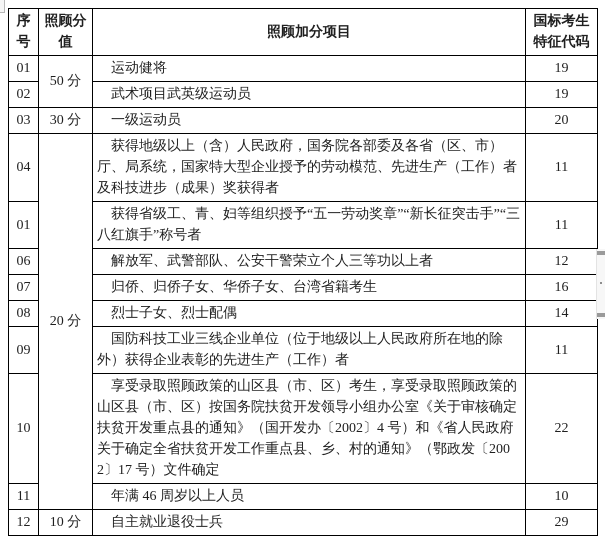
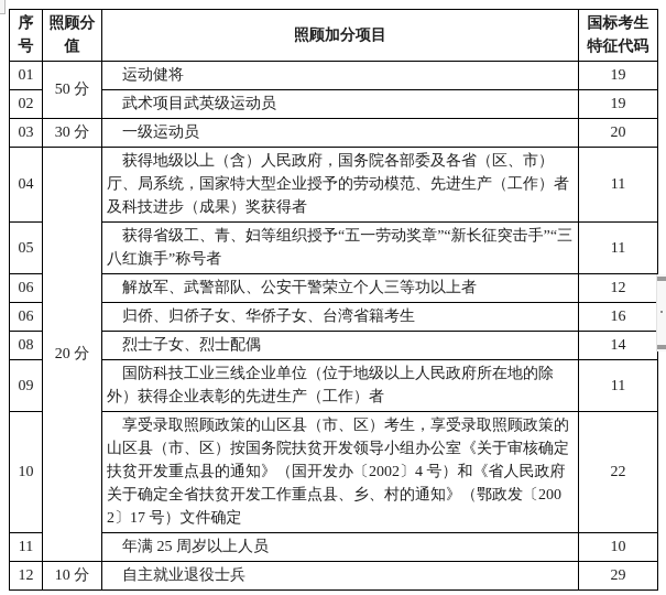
  序号	照顾分值	照顾加分项目	国标考生特征代码
  01	50 分	运动健将	19
  02	武术项目武英级运动员	19
  03	30 分	一级运动员	20
  04	20 分	获得地级以上（含）人民政府，国务院各部委及各省（区、市）厅、局系统，国家特大型企业授予的劳动模范、先进生产（工作）者及科技进步（成果）奖获得者	11
- 01	获得省级工、青、妇等组织授予“五一劳动奖章”“新长征突击手”“三八红旗手”称号者	11
+ 05	获得省级工、青、妇等组织授予“五一劳动奖章”“新长征突击手”“三八红旗手”称号者	11
  06	解放军、武警部队、公安干警荣立个人三等功以上者	12
- 07	归侨、归侨子女、华侨子女、台湾省籍考生	16
+ 06	归侨、归侨子女、华侨子女、台湾省籍考生	16
  08	烈士子女、烈士配偶	14
  09	国防科技工业三线企业单位（位于地级以上人民政府所在地的除外）获得企业表彰的先进生产（工作）者	11
  10	享受录取照顾政策的山区县（市、区）考生，享受录取照顾政策的山区县（市、区）按国务院扶贫开发领导小组办公室《关于审核确定扶贫开发重点县的通知》（国开发办〔2002〕4 号）和《省人民政府关于确定全省扶贫开发工作重点县、乡、村的通知》（鄂政发〔2002〕17 号）文件确定	22
- 11	年满 46 周岁以上人员	10
+ 11	年满 25 周岁以上人员	10
  12	10 分	自主就业退役士兵	29
